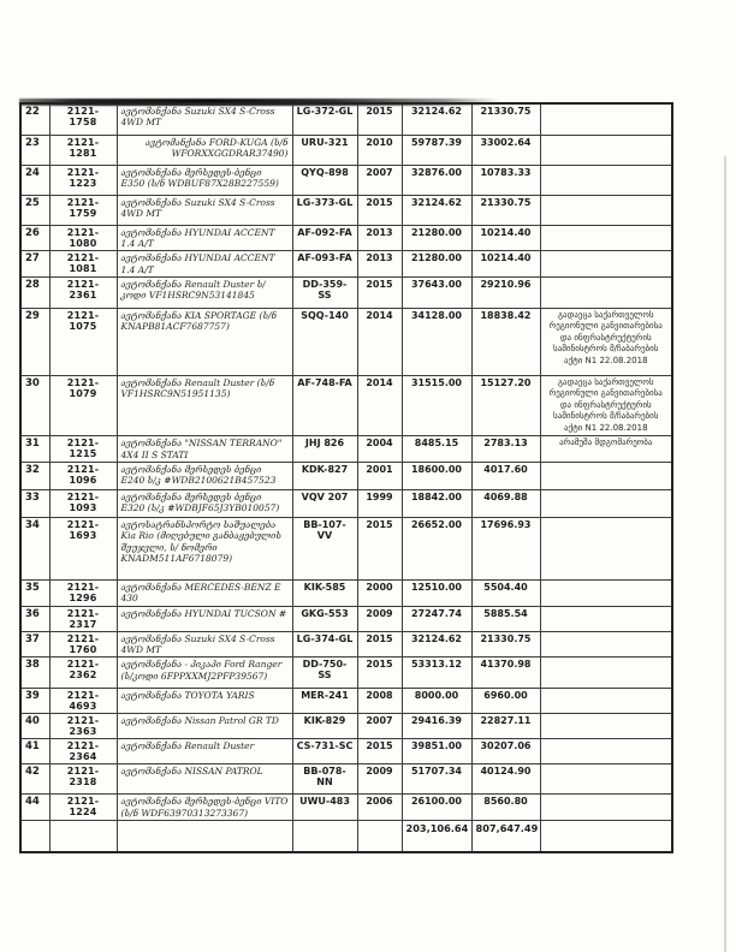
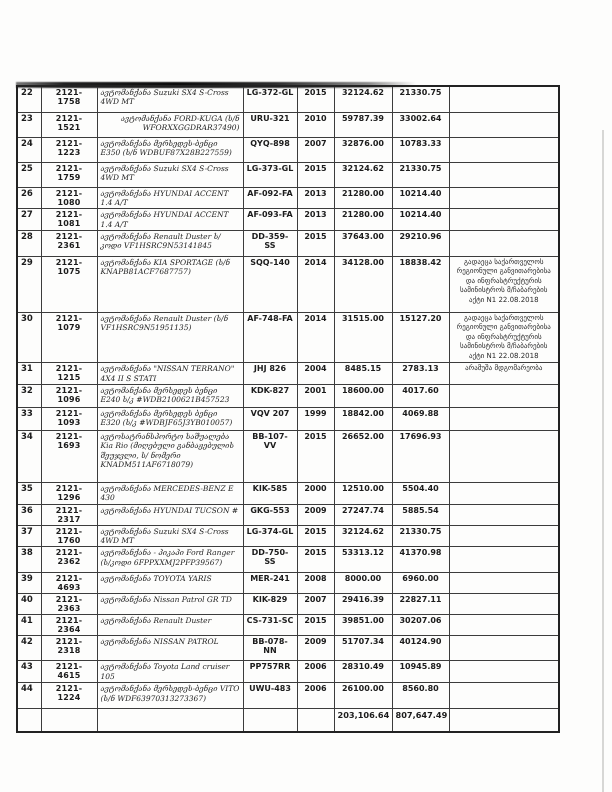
  22	2121-1758	ავტომანქანა Suzuki SX4 S-Cross 4WD MT	LG-372-GL	2015	32124.62	21330.75
- 23	2121-1281	ავტომანქანა FORD-KUGA (ს/ნ WFORXXGGDRAR37490)	URU-321	2010	59787.39	33002.64
+ 23	2121-1521	ავტომანქანა FORD-KUGA (ს/ნ WFORXXGGDRAR37490)	URU-321	2010	59787.39	33002.64
  24	2121-1223	ავტომანქანა მერსედეს-ბენცი E350 (ს/ნ WDBUF87X28B227559)	QYQ-898	2007	32876.00	10783.33
  25	2121-1759	ავტომანქანა Suzuki SX4 S-Cross 4WD MT	LG-373-GL	2015	32124.62	21330.75
  26	2121-1080	ავტომანქანა HYUNDAI ACCENT 1.4 A/T	AF-092-FA	2013	21280.00	10214.40
  27	2121-1081	ავტომანქანა HYUNDAI ACCENT 1.4 A/T	AF-093-FA	2013	21280.00	10214.40
  28	2121-2361	ავტომანქანა Renault Duster ს/კოდი VF1HSRC9N53141845	DD-359-SS	2015	37643.00	29210.96
  29	2121-1075	ავტომანქანა KIA SPORTAGE (ს/ნ KNAPB81ACF7687757)	SQQ-140	2014	34128.00	18838.42	გადაეცა საქართველოს რეგიონული განვითარებისა და ინფრასტრუქტურის სამინისტროს მ/ჩაბარების აქტი N1 22.08.2018
  30	2121-1079	ავტომანქანა Renault Duster (ს/ნ VF1HSRC9N51951135)	AF-748-FA	2014	31515.00	15127.20	გადაეცა საქართველოს რეგიონული განვითარებისა და ინფრასტრუქტურის სამინისტროს მ/ჩაბარების აქტი N1 22.08.2018
  31	2121-1215	ავტომანქანა "NISSAN TERRANO" 4X4 II S STATI	JHJ 826	2004	8485.15	2783.13	არამუშა მდგომარეობა
  32	2121-1096	ავტომანქანა მერსედეს ბენცი E240 ს/კ #WDB2100621B457523	KDK-827	2001	18600.00	4017.60
  33	2121-1093	ავტომანქანა მერსედეს ბენცი E320 (ს/კ #WDBJF65J3YB010057)	VQV 207	1999	18842.00	4069.88
  34	2121-1693	ავტოსატრანსპორტო საშუალება Kia Rio (მიღებული განბაჟებულის შეუჯვლი, ს/ ნომერი KNADM511AF6718079)	BB-107-VV	2015	26652.00	17696.93
  35	2121-1296	ავტომანქანა MERCEDES-BENZ E 430	KIK-585	2000	12510.00	5504.40
  36	2121-2317	ავტომანქანა HYUNDAI TUCSON #	GKG-553	2009	27247.74	5885.54
  37	2121-1760	ავტომანქანა Suzuki SX4 S-Cross 4WD MT	LG-374-GL	2015	32124.62	21330.75
  38	2121-2362	ავტომანქანა - პიკაპი Ford Ranger (ს/კოდი 6FPPXXMJ2PFP39567)	DD-750-SS	2015	53313.12	41370.98
  39	2121-4693	ავტომანქანა TOYOTA YARIS	MER-241	2008	8000.00	6960.00
  40	2121-2363	ავტომანქანა Nissan Patrol GR TD	KIK-829	2007	29416.39	22827.11
  41	2121-2364	ავტომანქანა Renault Duster	CS-731-SC	2015	39851.00	30207.06
  42	2121-2318	ავტომანქანა NISSAN PATROL	BB-078-NN	2009	51707.34	40124.90
+ 43	2121-4615	ავტომანქანა Toyota Land cruiser 105	PP757RR	2006	28310.49	10945.89
  44	2121-1224	ავტომანქანა მერსედეს-ბენცი VITO (ს/ნ WDF63970313273367)	UWU-483	2006	26100.00	8560.80
  					203,106.64	807,647.49
